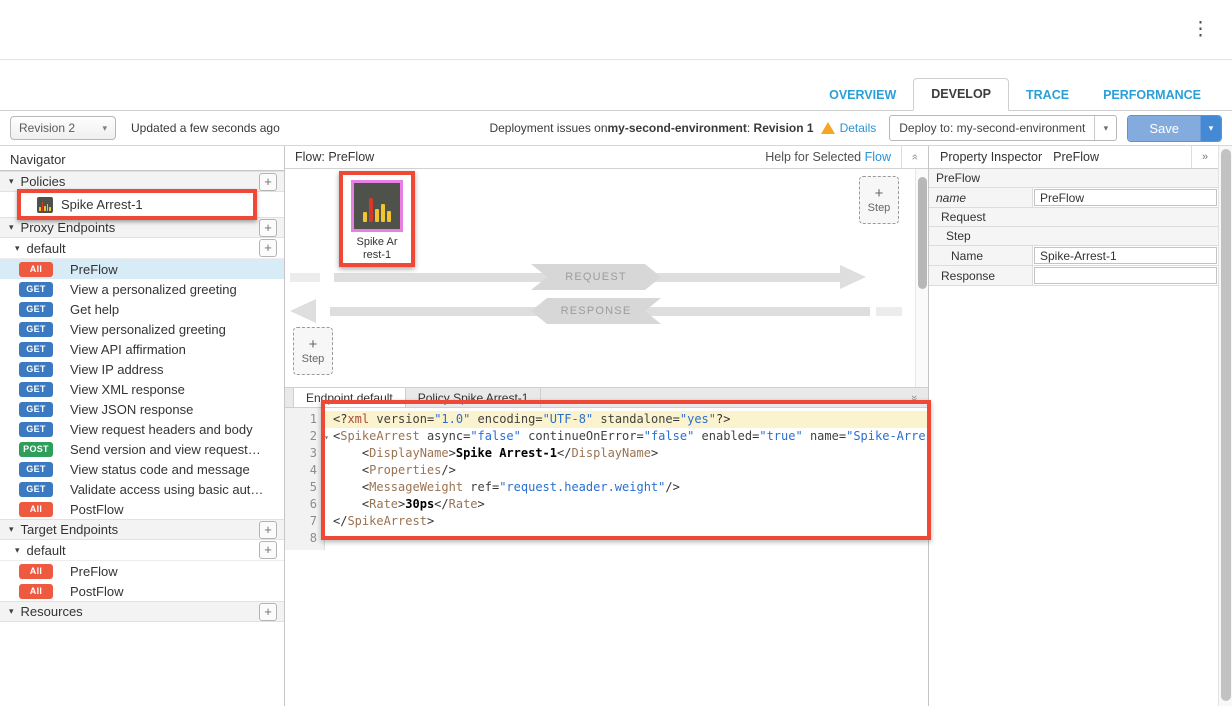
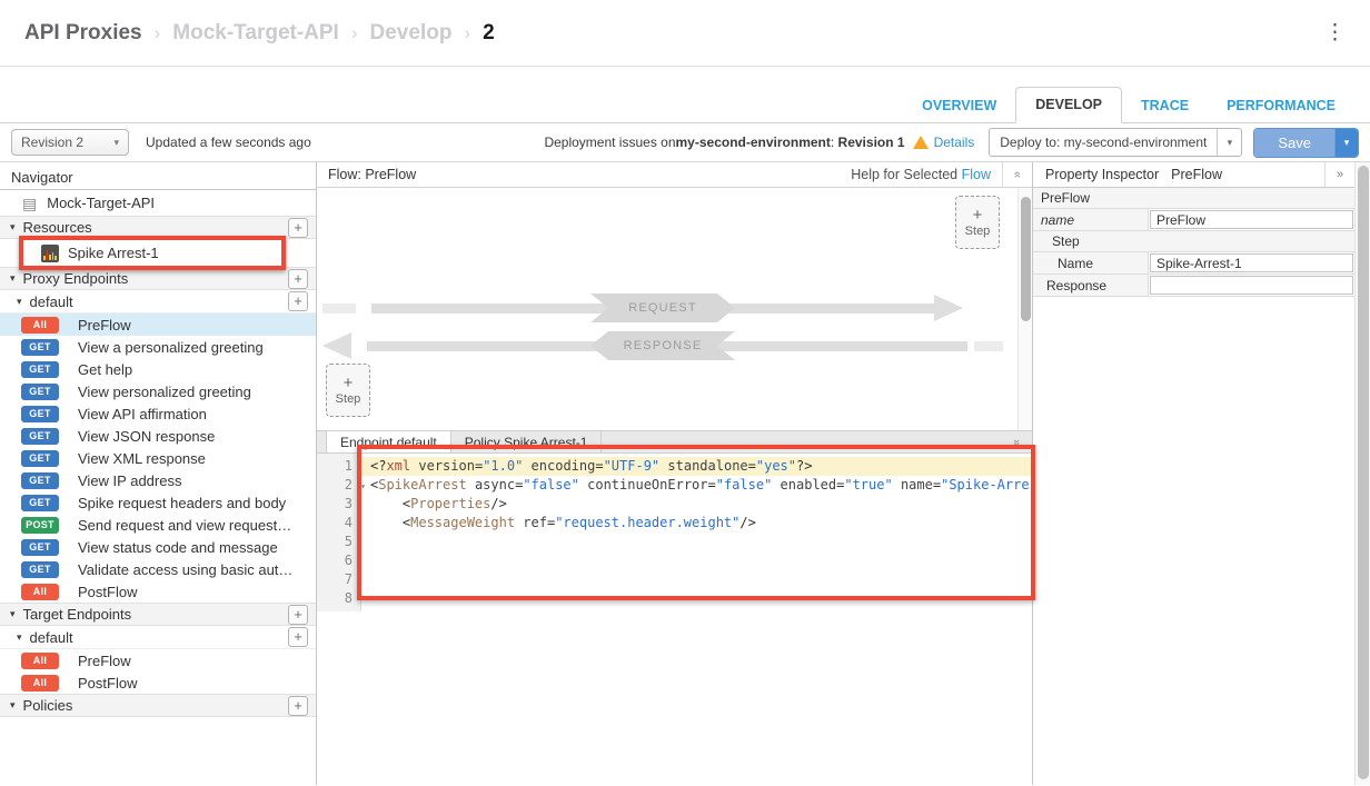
+ API Proxies › Mock-Target-API › Develop › 2
  ⋮
  OVERVIEW
  DEVELOP
  TRACE
  PERFORMANCE
  Revision 2
  ▾
  Updated a few seconds ago
  Deployment issues on
  my-second-environment
  :
  Revision 1
  Details
  Deploy to: my-second-environment
  ▾
  Save
  ▾
  Navigator
+ ▤
+ Mock-Target-API
  ▾
- Policies
+ Resources
  +
  Spike Arrest-1
  ▾
  Proxy Endpoints
  +
  ▾
  default
  +
  All
  PreFlow
  GET
  View a personalized greeting
  GET
  Get help
  GET
  View personalized greeting
  GET
  View API affirmation
  GET
- View IP address
+ View JSON response
  GET
  View XML response
  GET
- View JSON response
+ View IP address
  GET
- View request headers and body
+ Spike request headers and body
  POST
- Send version and view request…
+ Send request and view request…
  GET
  View status code and message
  GET
  Validate access using basic aut…
  All
  PostFlow
  ▾
  Target Endpoints
  +
  ▾
  default
  +
  All
  PreFlow
  All
  PostFlow
  ▾
- Resources
+ Policies
  +
  Flow: PreFlow
  Help for Selected Flow
- Spike Ar
- rest-1
  +
  Step
  REQUEST
  RESPONSE
  +
  Step
  Endpoint default
  Policy Spike Arrest-1
  1
  2
  ▾
  3
  4
  5
  6
  7
  8
- <?xml version="1.0" encoding="UTF-8" standalone="yes"?>
+ <?xml version="1.0" encoding="UTF-9" standalone="yes"?>
  <SpikeArrest async="false" continueOnError="false" enabled="true" name="Spike-Arre
- <DisplayName>Spike Arrest-1</DisplayName>
  <Properties/>
  <MessageWeight ref="request.header.weight"/>
- <Rate>30ps</Rate>
- </SpikeArrest>
  Property Inspector
  PreFlow
  »
  PreFlow
  name
  PreFlow
- Request
  Step
  Name
  Spike-Arrest-1
  Response
